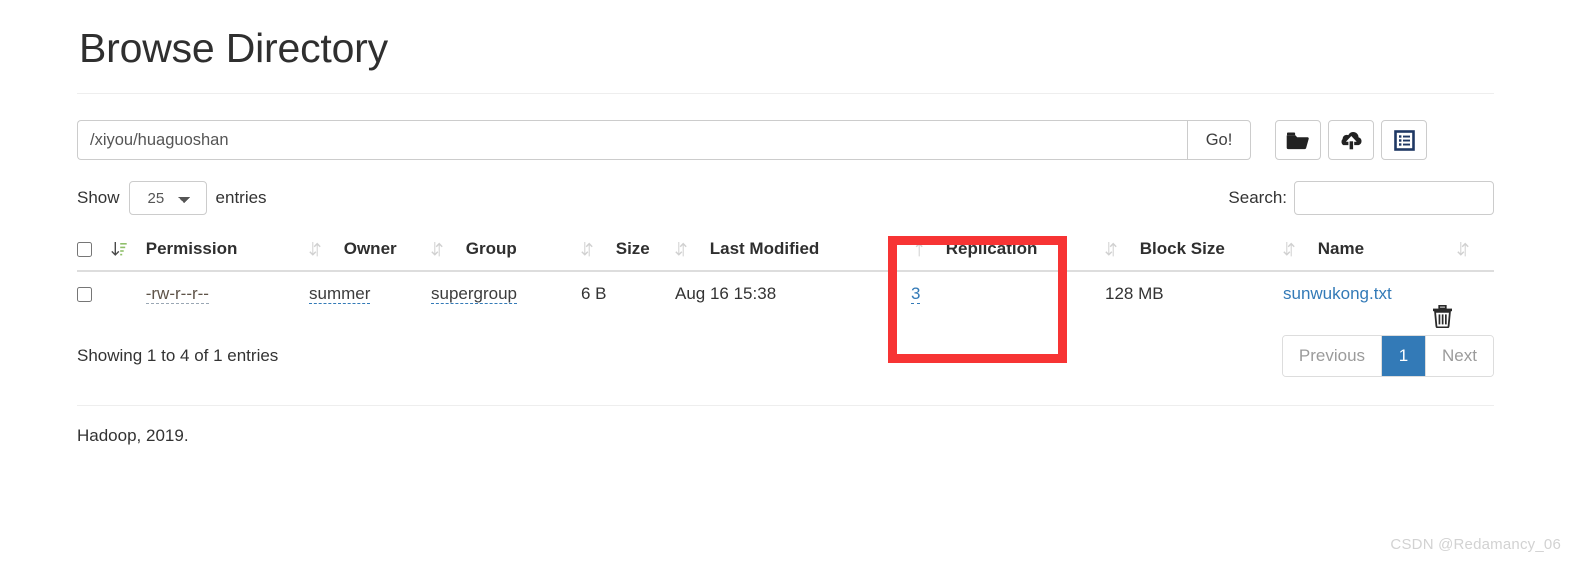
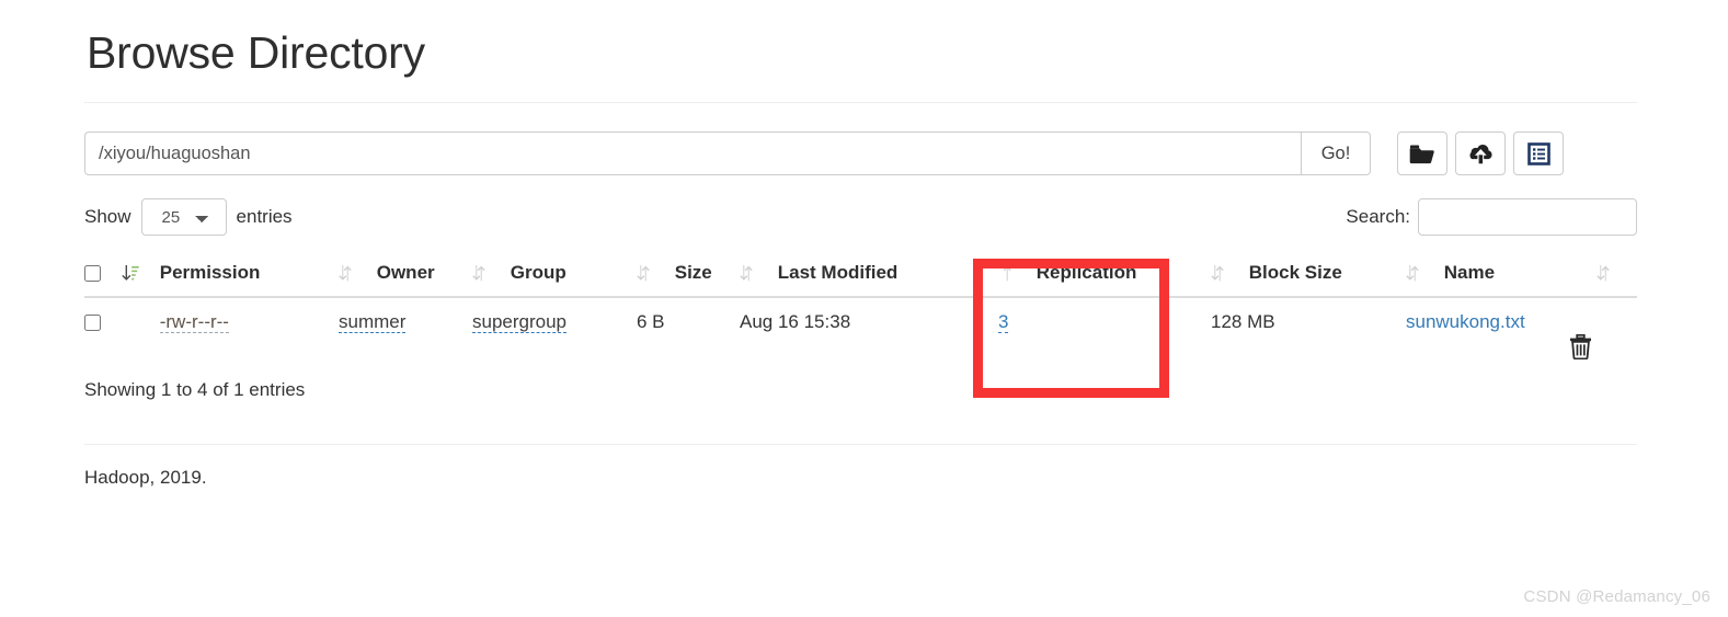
  Browse Directory
  /xiyou/huaguoshan
  Go!
  Show
  25
  entries
  Search:
  	Permission	Owner	Group	Size	Last Modified	Replication	Block Size	Name
  	-rw-r--r--	summer	supergroup	6 B	Aug 16 15:38	3	128 MB	sunwukong.txt
  Showing 1 to 4 of 1 entries
- Previous
- 1
- Next
  Hadoop, 2019.
  CSDN @Redamancy_06
